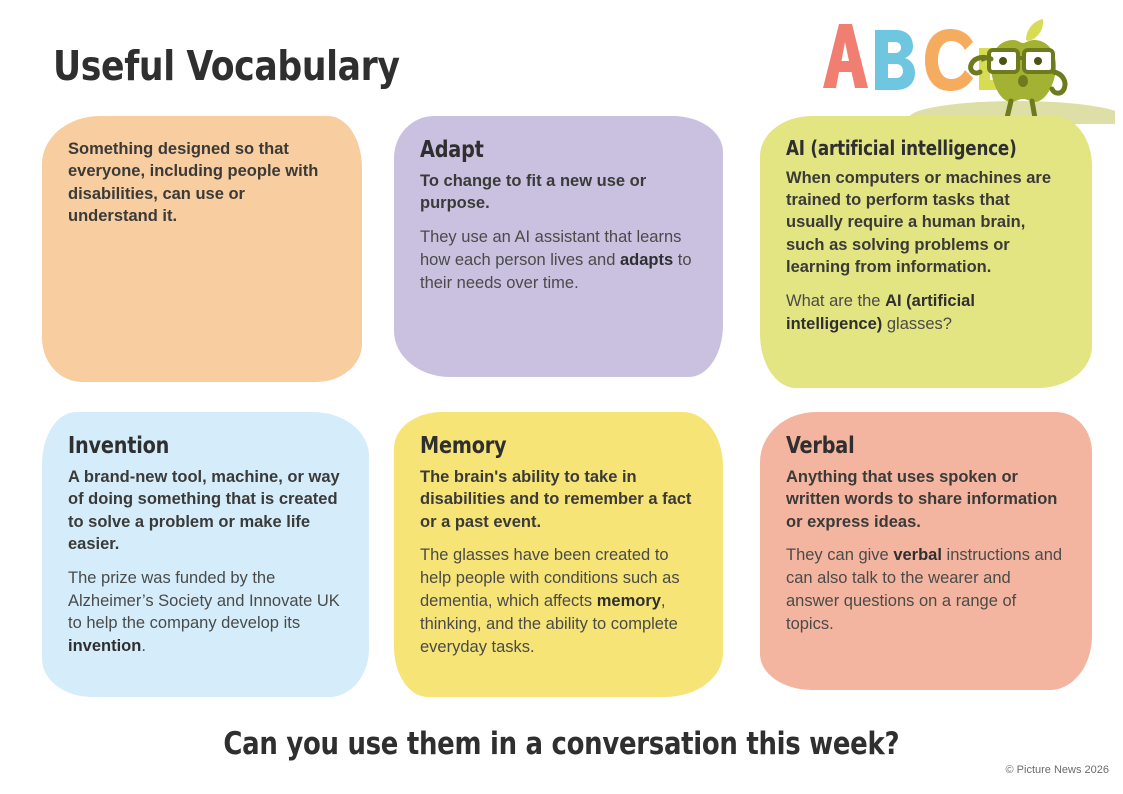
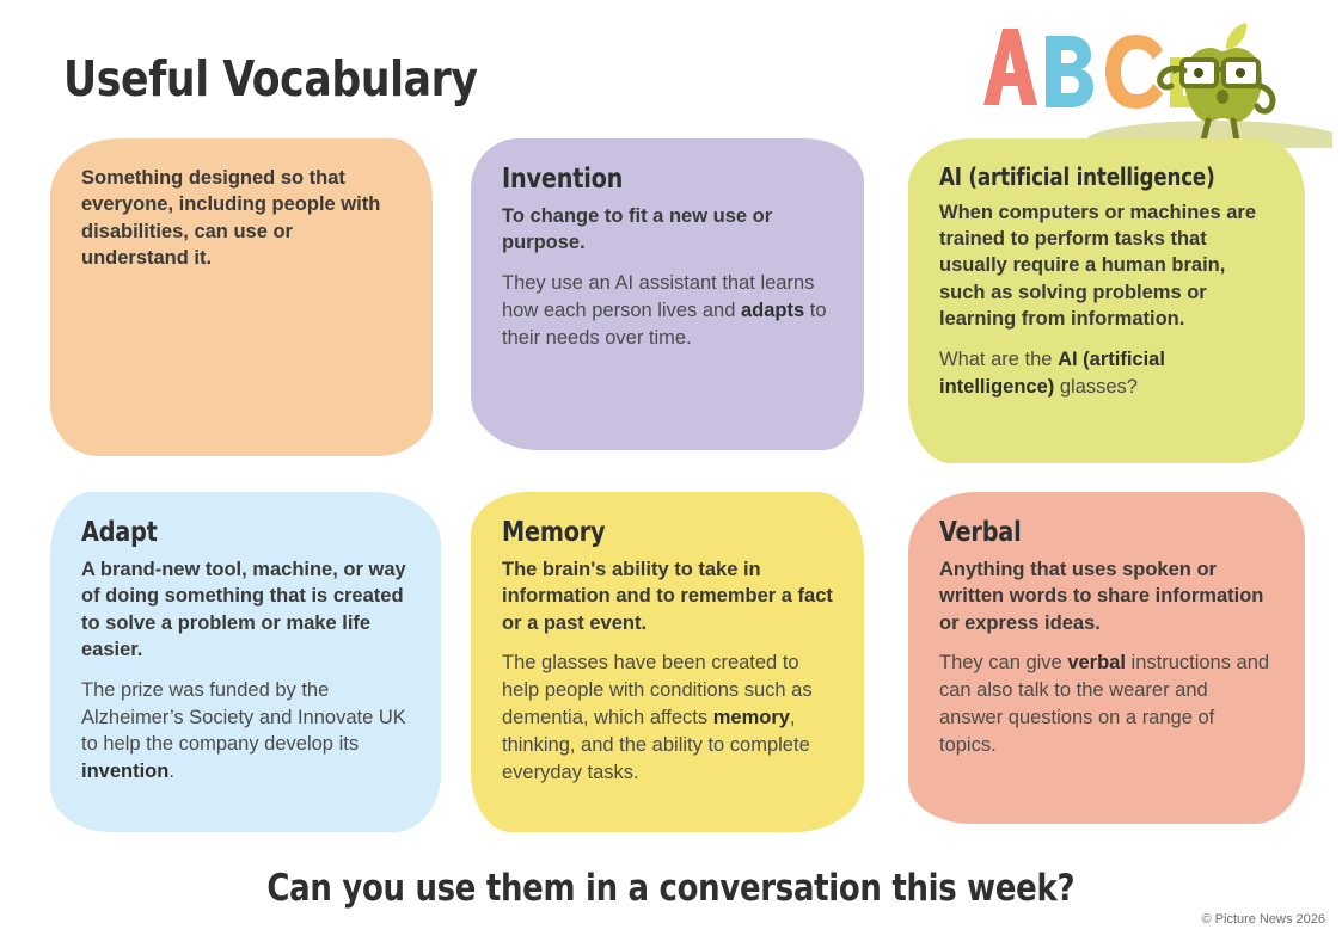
  Useful Vocabulary
  Something designed so that everyone, including people with disabilities, can use or understand it.
- Adapt
+ Invention
  To change to fit a new use or purpose.
  They use an AI assistant that learns how each person lives and adapts to their needs over time.
  AI (artificial intelligence)
  When computers or machines are trained to perform tasks that usually require a human brain, such as solving problems or learning from information.
  What are the AI (artificial intelligence) glasses?
- Invention
+ Adapt
  A brand-new tool, machine, or way of doing something that is created to solve a problem or make life easier.
  The prize was funded by the Alzheimer’s Society and Innovate UK to help the company develop its invention.
  Memory
- The brain's ability to take in disabilities and to remember a fact or a past event.
+ The brain's ability to take in information and to remember a fact or a past event.
  The glasses have been created to help people with conditions such as dementia, which affects memory, thinking, and the ability to complete everyday tasks.
  Verbal
  Anything that uses spoken or written words to share information or express ideas.
  They can give verbal instructions and can also talk to the wearer and answer questions on a range of topics.
  Can you use them in a conversation this week?
  © Picture News 2026
